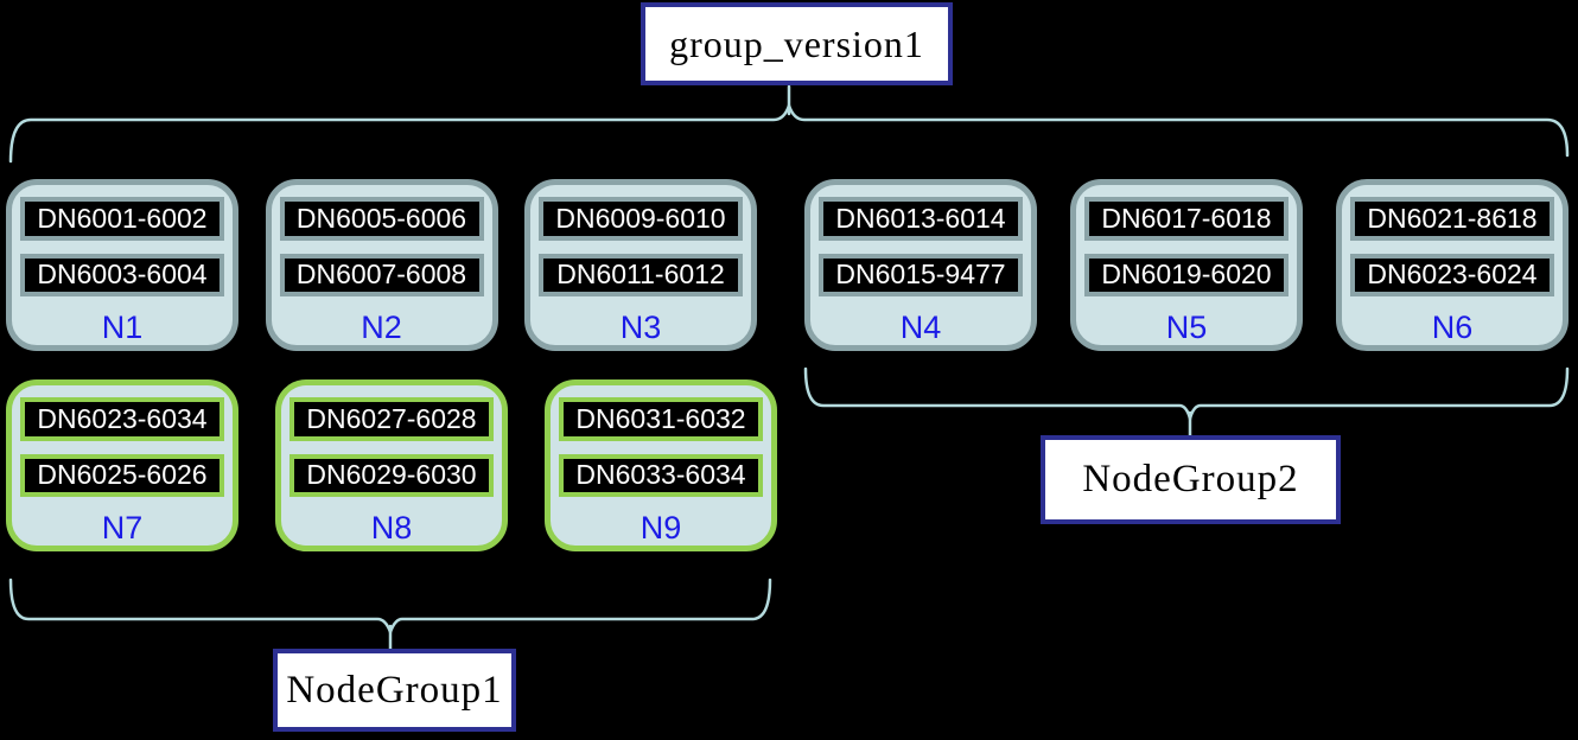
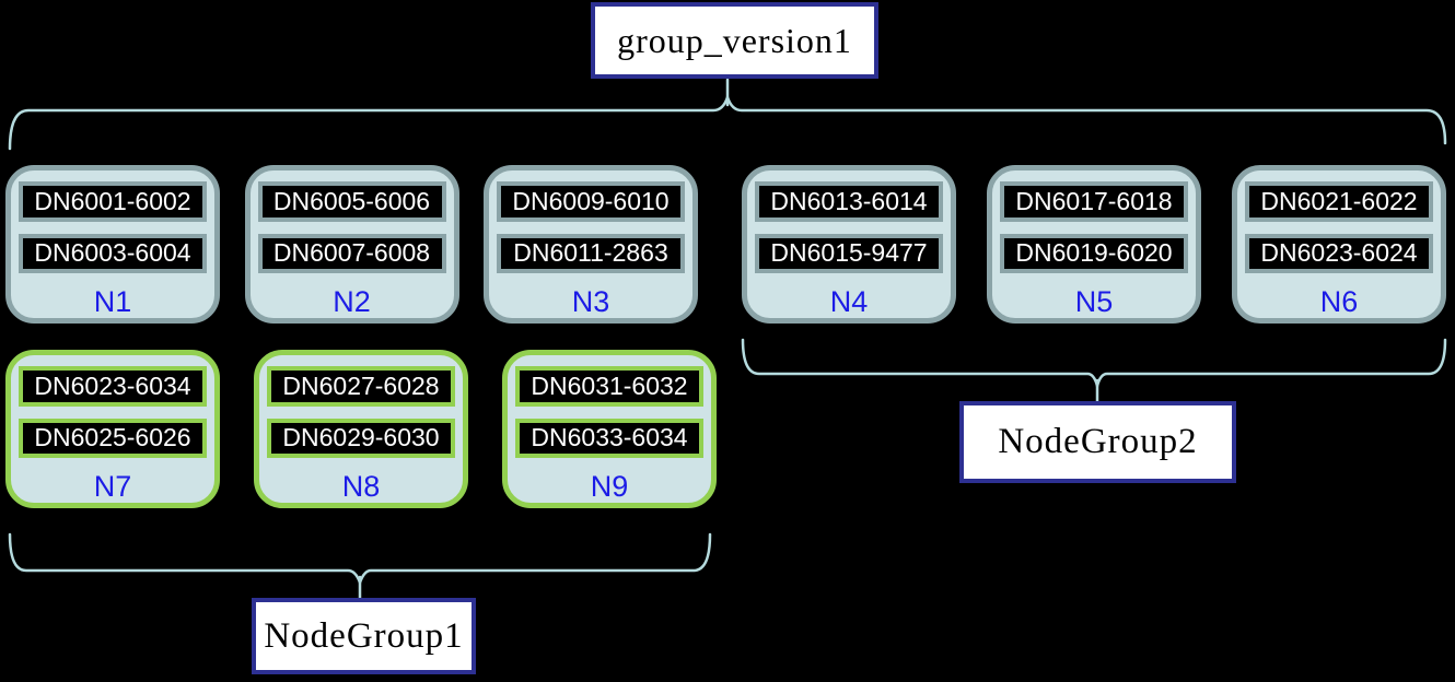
  group_version1
  NodeGroup1
  NodeGroup2
  DN6001-6002
  DN6003-6004
  N1
  DN6005-6006
  DN6007-6008
  N2
  DN6009-6010
- DN6011-6012
+ DN6011-2863
  N3
  DN6013-6014
  DN6015-9477
  N4
  DN6017-6018
  DN6019-6020
  N5
- DN6021-8618
+ DN6021-6022
  DN6023-6024
  N6
  DN6023-6034
  DN6025-6026
  N7
  DN6027-6028
  DN6029-6030
  N8
  DN6031-6032
  DN6033-6034
  N9
